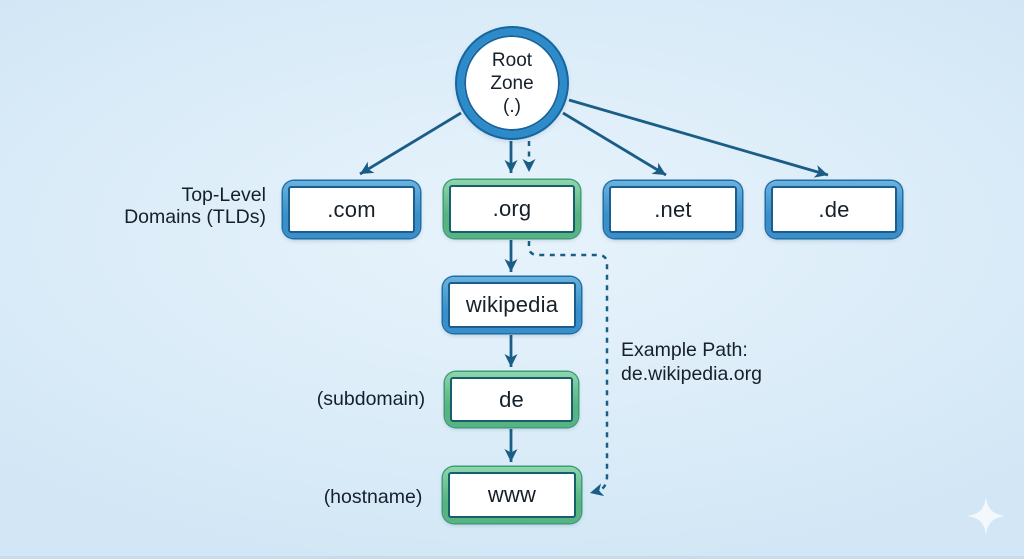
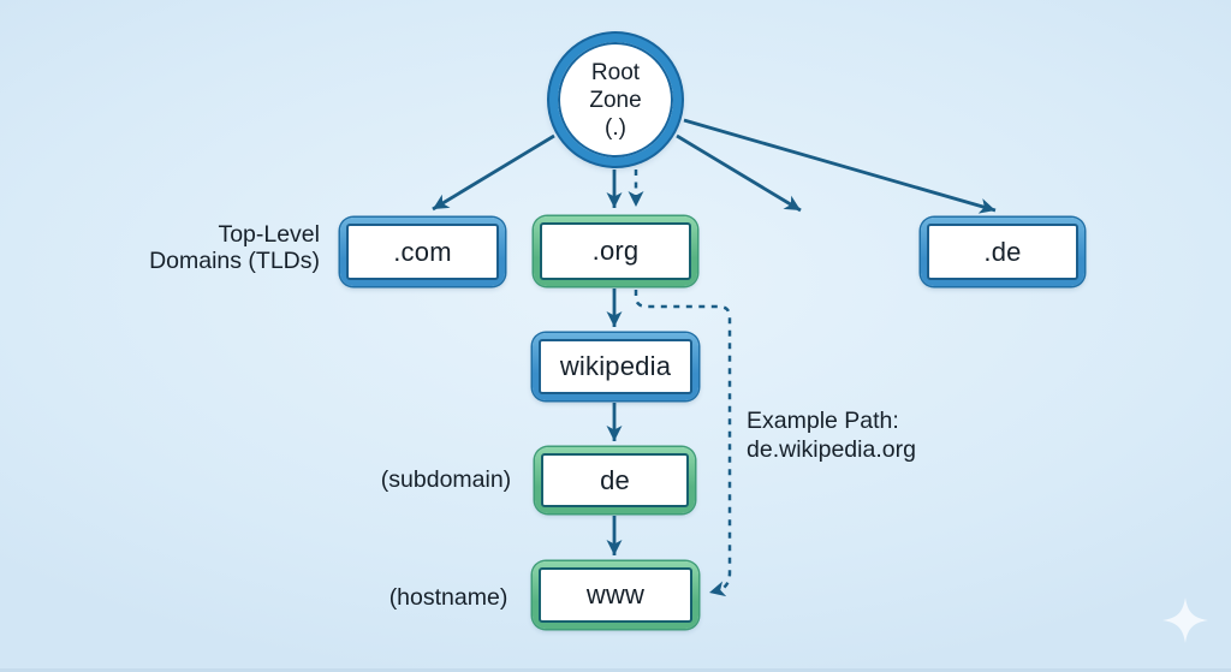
  Root
  Zone
  (.)
  Top-Level
  Domains (TLDs)
  .com
  .org
- .net
  .de
  wikipedia
  (subdomain)
  de
  (hostname)
  www
  Example Path:
  de.wikipedia.org
